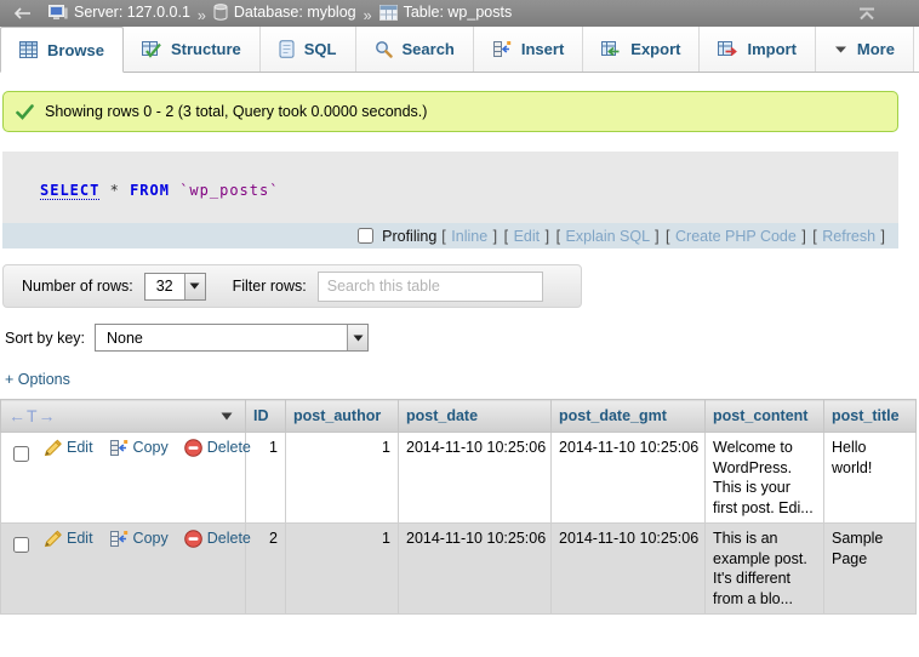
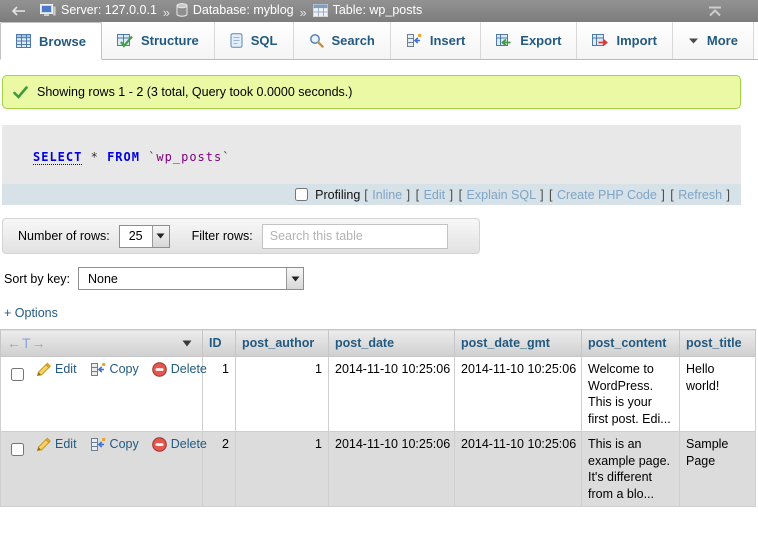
  Server: 127.0.0.1
  »
  Database: myblog
  »
  Table: wp_posts
  Browse
  Structure
  SQL
  Search
  Insert
  Export
  Import
  More
- Showing rows 0 - 2 (3 total, Query took 0.0000 seconds.)
+ Showing rows 1 - 2 (3 total, Query took 0.0000 seconds.)
  SELECT * FROM `wp_posts`
  Profiling
  [ Inline ] [ Edit ] [ Explain SQL ] [ Create PHP Code ] [ Refresh ]
  Number of rows:
- 32
+ 25
  Filter rows:
  Search this table
  Sort by key:
  None
  + Options
  ←T→	ID	post_author	post_date	post_date_gmt	post_content	post_title
  Edit Copy Delete	1	1	2014-11-10 10:25:06	2014-11-10 10:25:06	Welcome to WordPress. This is your first post. Edi...	Hello world!
- Edit Copy Delete	2	1	2014-11-10 10:25:06	2014-11-10 10:25:06	This is an example post. It's different from a blo...	Sample Page
+ Edit Copy Delete	2	1	2014-11-10 10:25:06	2014-11-10 10:25:06	This is an example page. It's different from a blo...	Sample Page
